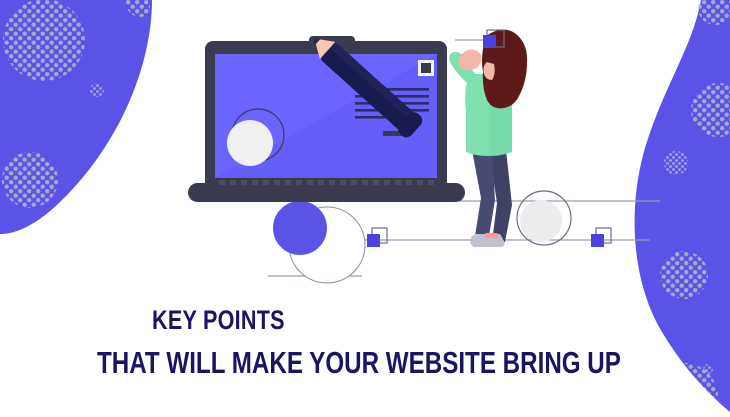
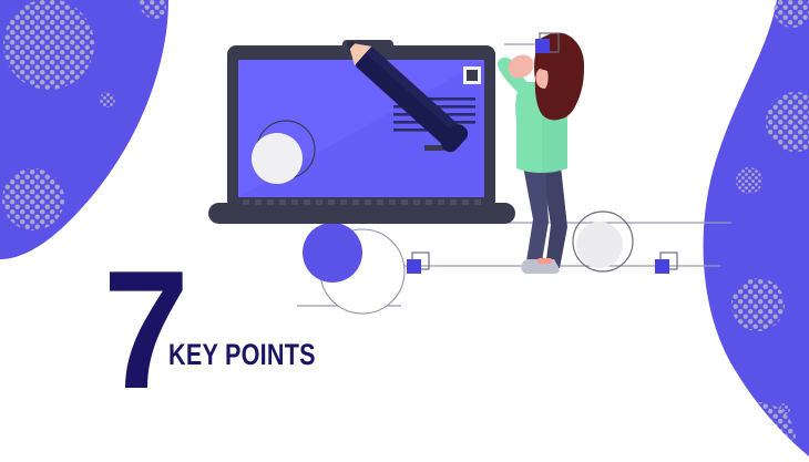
+ 7
  KEY POINTS
- THAT WILL MAKE YOUR WEBSITE BRING UP
